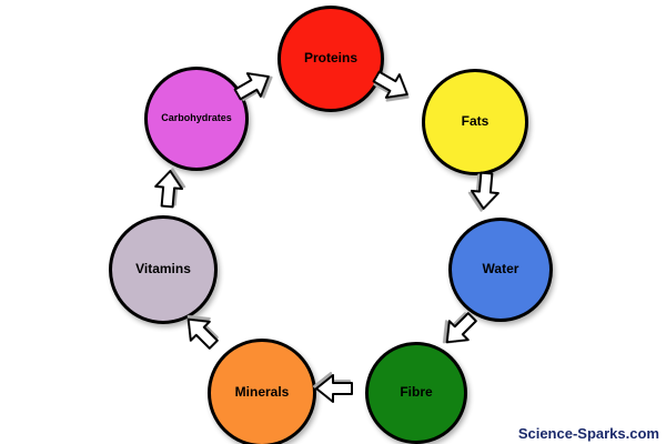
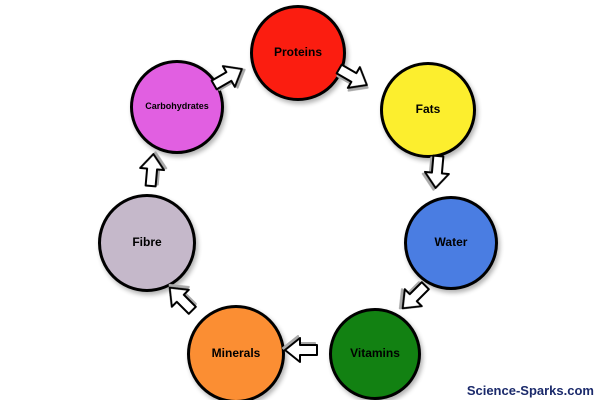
  Proteins
  Fats
  Water
- Fibre
+ Vitamins
  Minerals
- Vitamins
+ Fibre
  Carbohydrates
  Science-Sparks.com
